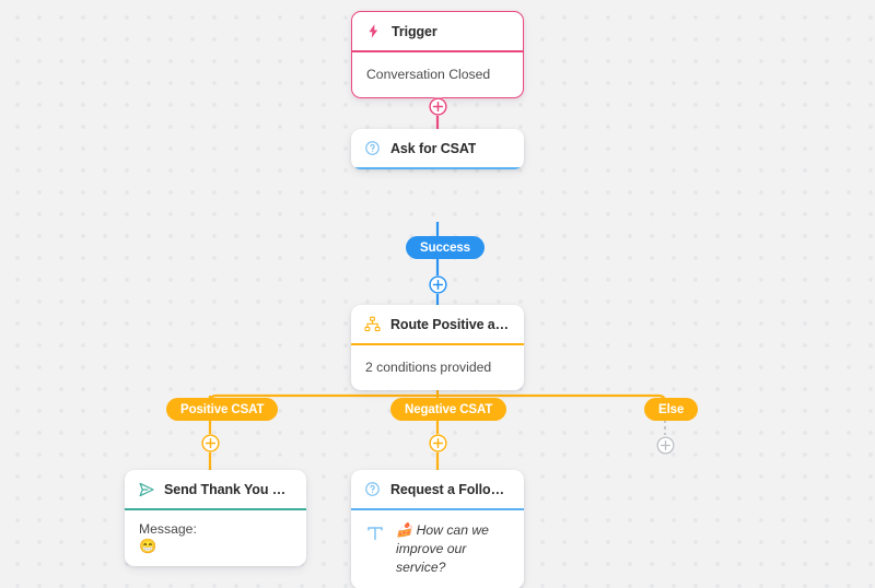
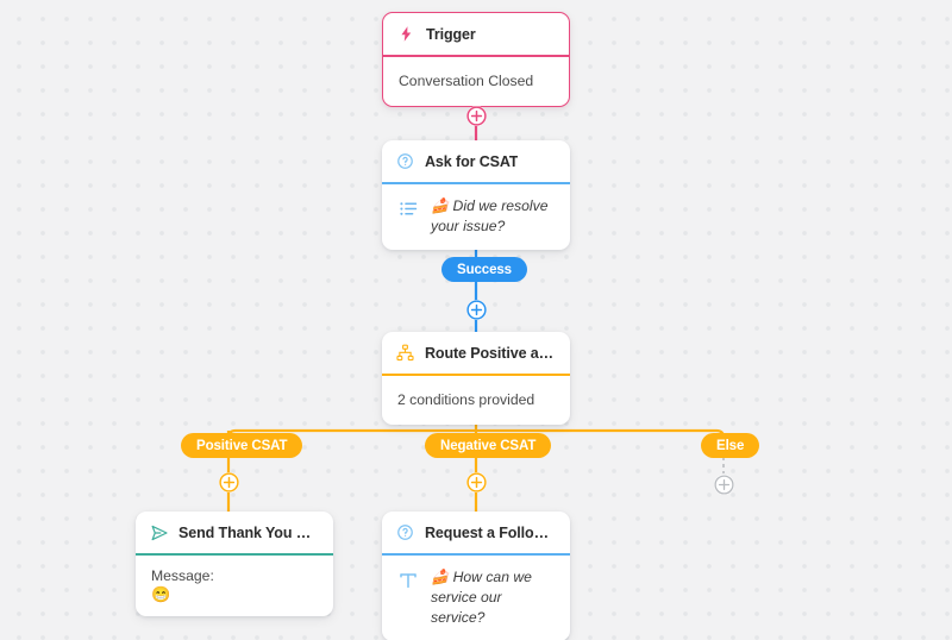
  Trigger
  Conversation Closed
  Ask for CSAT
+ 🍰 Did we resolve your issue?
  Success
  Route Positive and
  2 conditions provided
  Positive CSAT
  Negative CSAT
  Else
  Send Thank You Me
  Message:
  😁
  Request a Follow U
- 🍰 How can we improve our service?
+ 🍰 How can we service our service?
